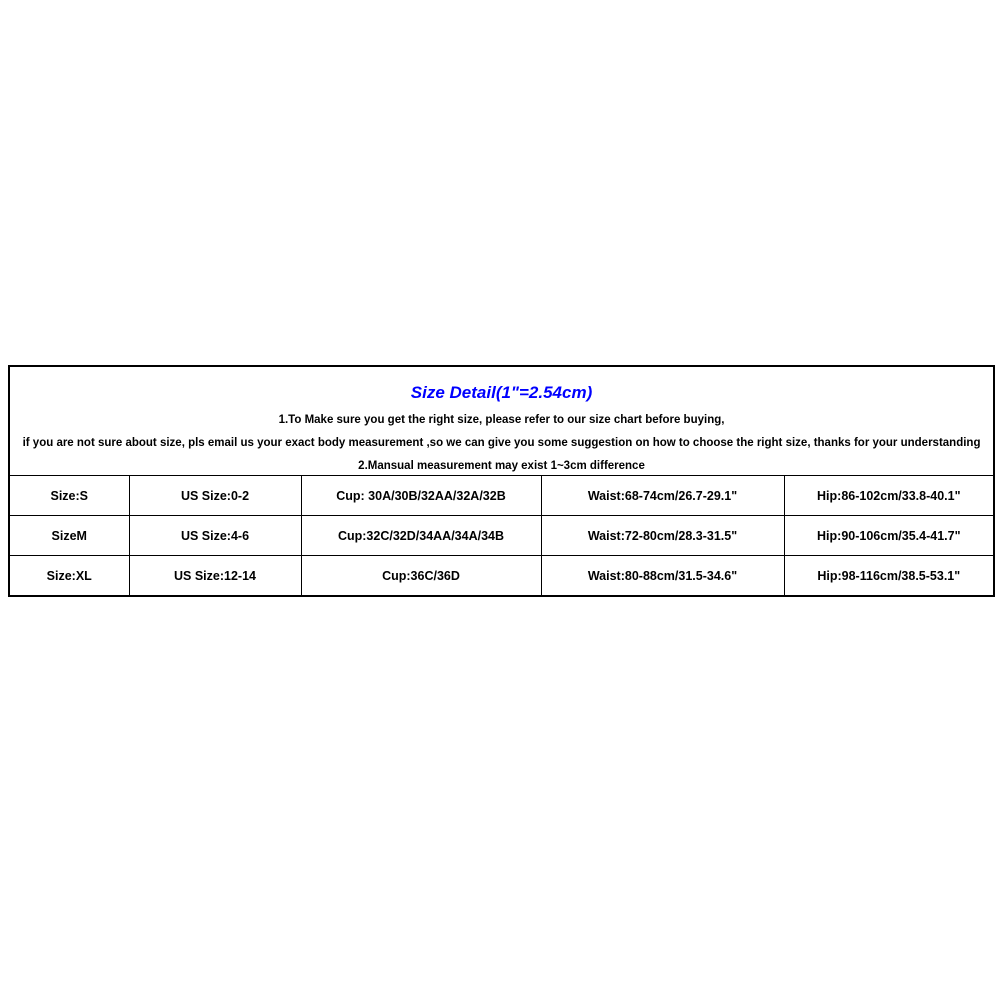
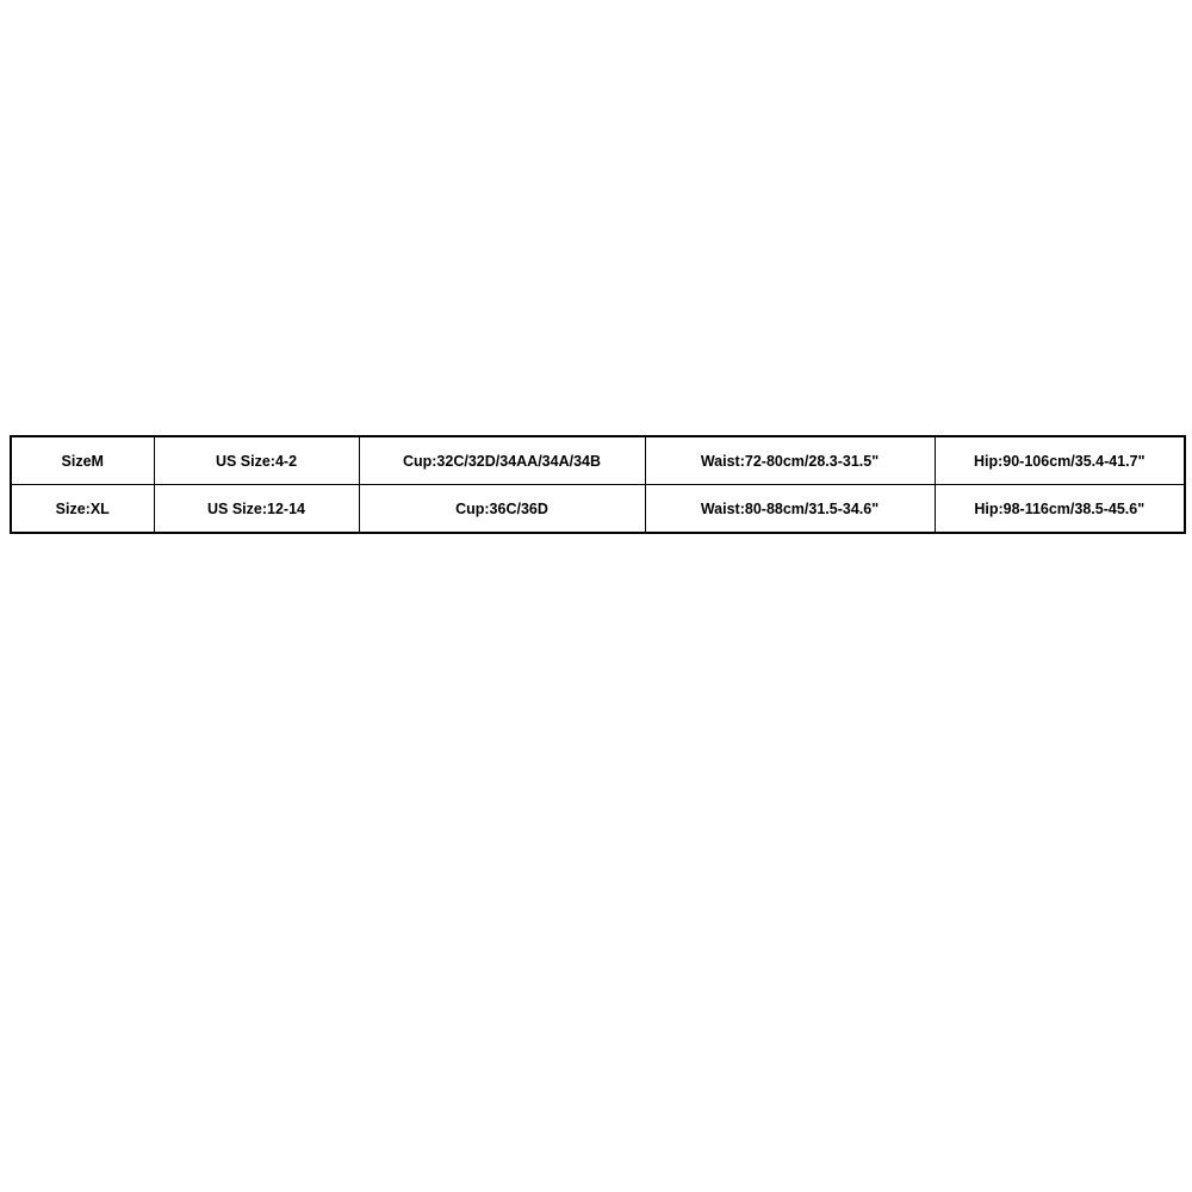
- Size Detail(1"=2.54cm) 1.To Make sure you get the right size, please refer to our size chart before buying, if you are not sure about size, pls email us your exact body measurement ,so we can give you some suggestion on how to choose the right size, thanks for your understanding 2.Mansual measurement may exist 1~3cm difference
- Size:S	US Size:0-2	Cup: 30A/30B/32AA/32A/32B	Waist:68-74cm/26.7-29.1"	Hip:86-102cm/33.8-40.1"
- SizeM	US Size:4-6	Cup:32C/32D/34AA/34A/34B	Waist:72-80cm/28.3-31.5"	Hip:90-106cm/35.4-41.7"
+ SizeM	US Size:4-2	Cup:32C/32D/34AA/34A/34B	Waist:72-80cm/28.3-31.5"	Hip:90-106cm/35.4-41.7"
- Size:XL	US Size:12-14	Cup:36C/36D	Waist:80-88cm/31.5-34.6"	Hip:98-116cm/38.5-53.1"
+ Size:XL	US Size:12-14	Cup:36C/36D	Waist:80-88cm/31.5-34.6"	Hip:98-116cm/38.5-45.6"
